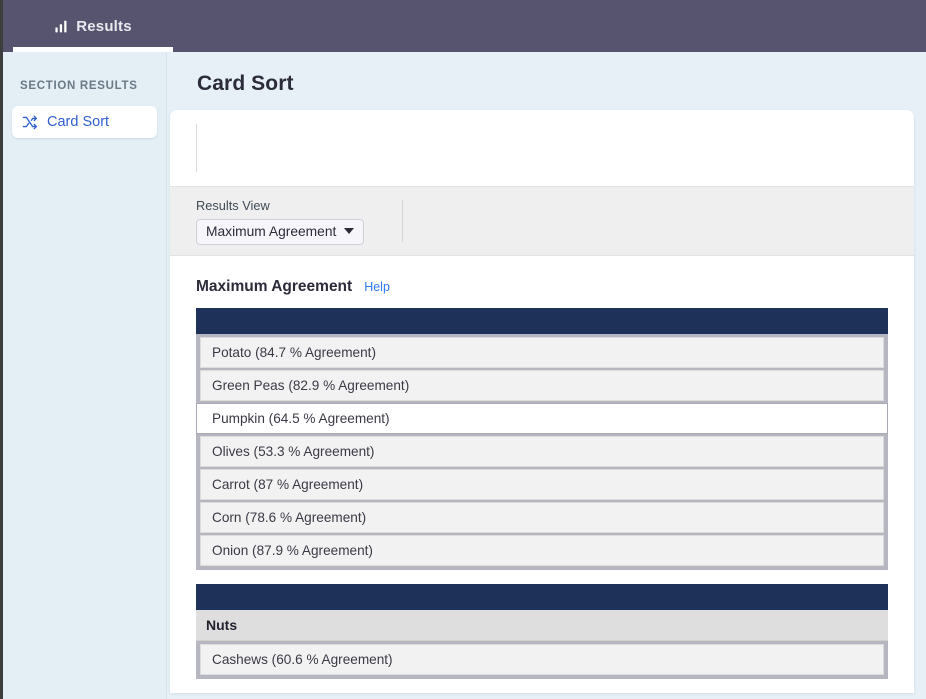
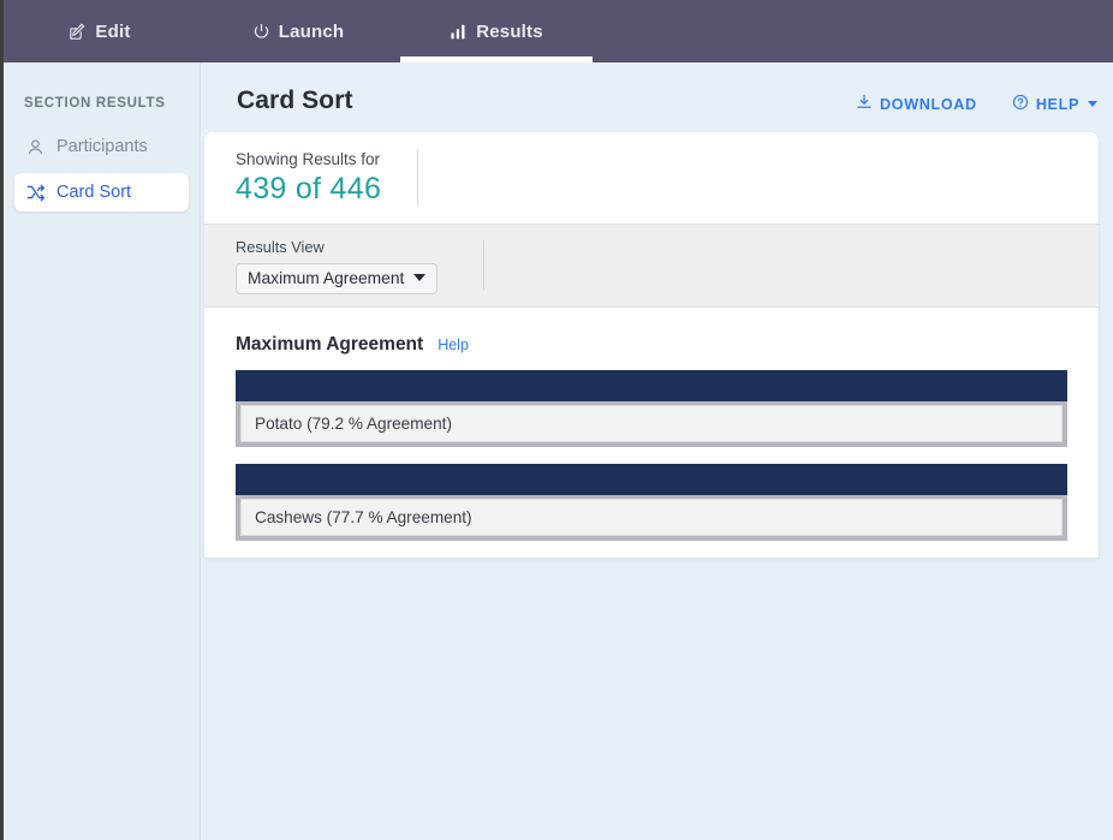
+ Edit
+ Launch
  Results
  SECTION RESULTS
+ Participants
  Card Sort
  Card Sort
+ DOWNLOAD
+ HELP
+ Showing Results for
+ 439 of 446
  Results View
  Maximum Agreement
  Maximum Agreement
  Help
- Potato (84.7 % Agreement)
+ Potato (79.2 % Agreement)
- Green Peas (82.9 % Agreement)
- Pumpkin (64.5 % Agreement)
- Olives (53.3 % Agreement)
- Carrot (87 % Agreement)
- Corn (78.6 % Agreement)
- Onion (87.9 % Agreement)
- Nuts
- Cashews (60.6 % Agreement)
+ Cashews (77.7 % Agreement)
